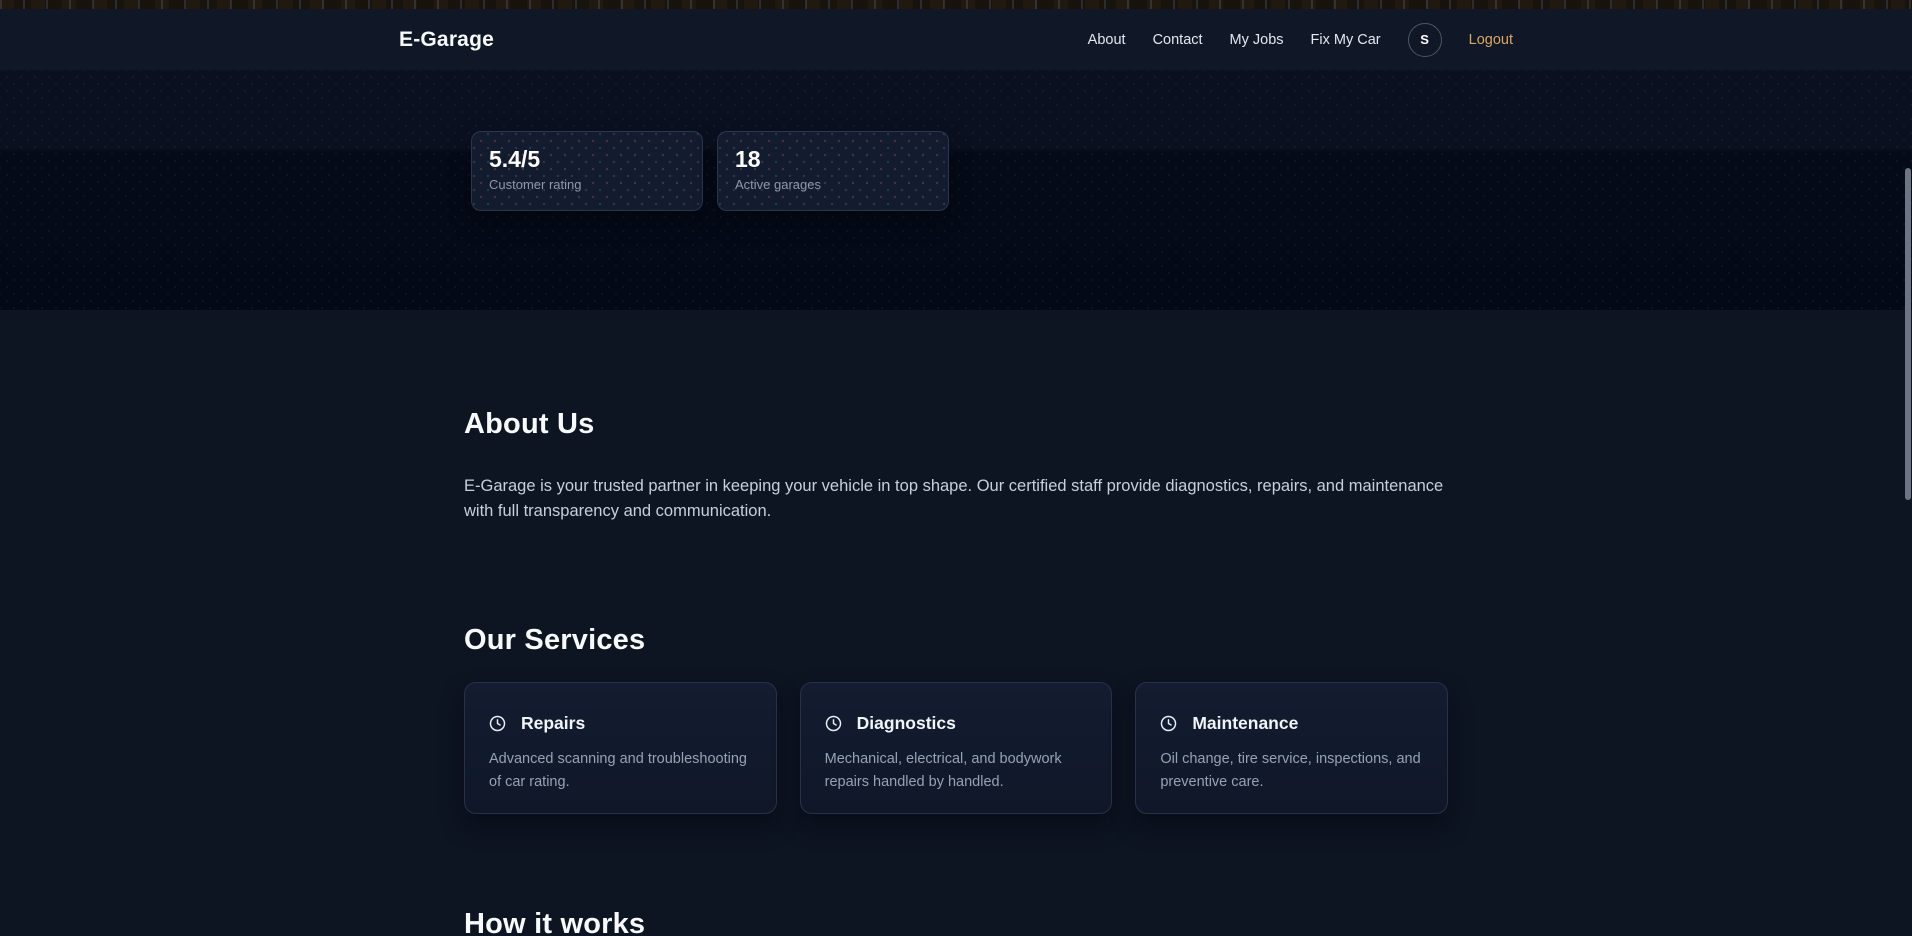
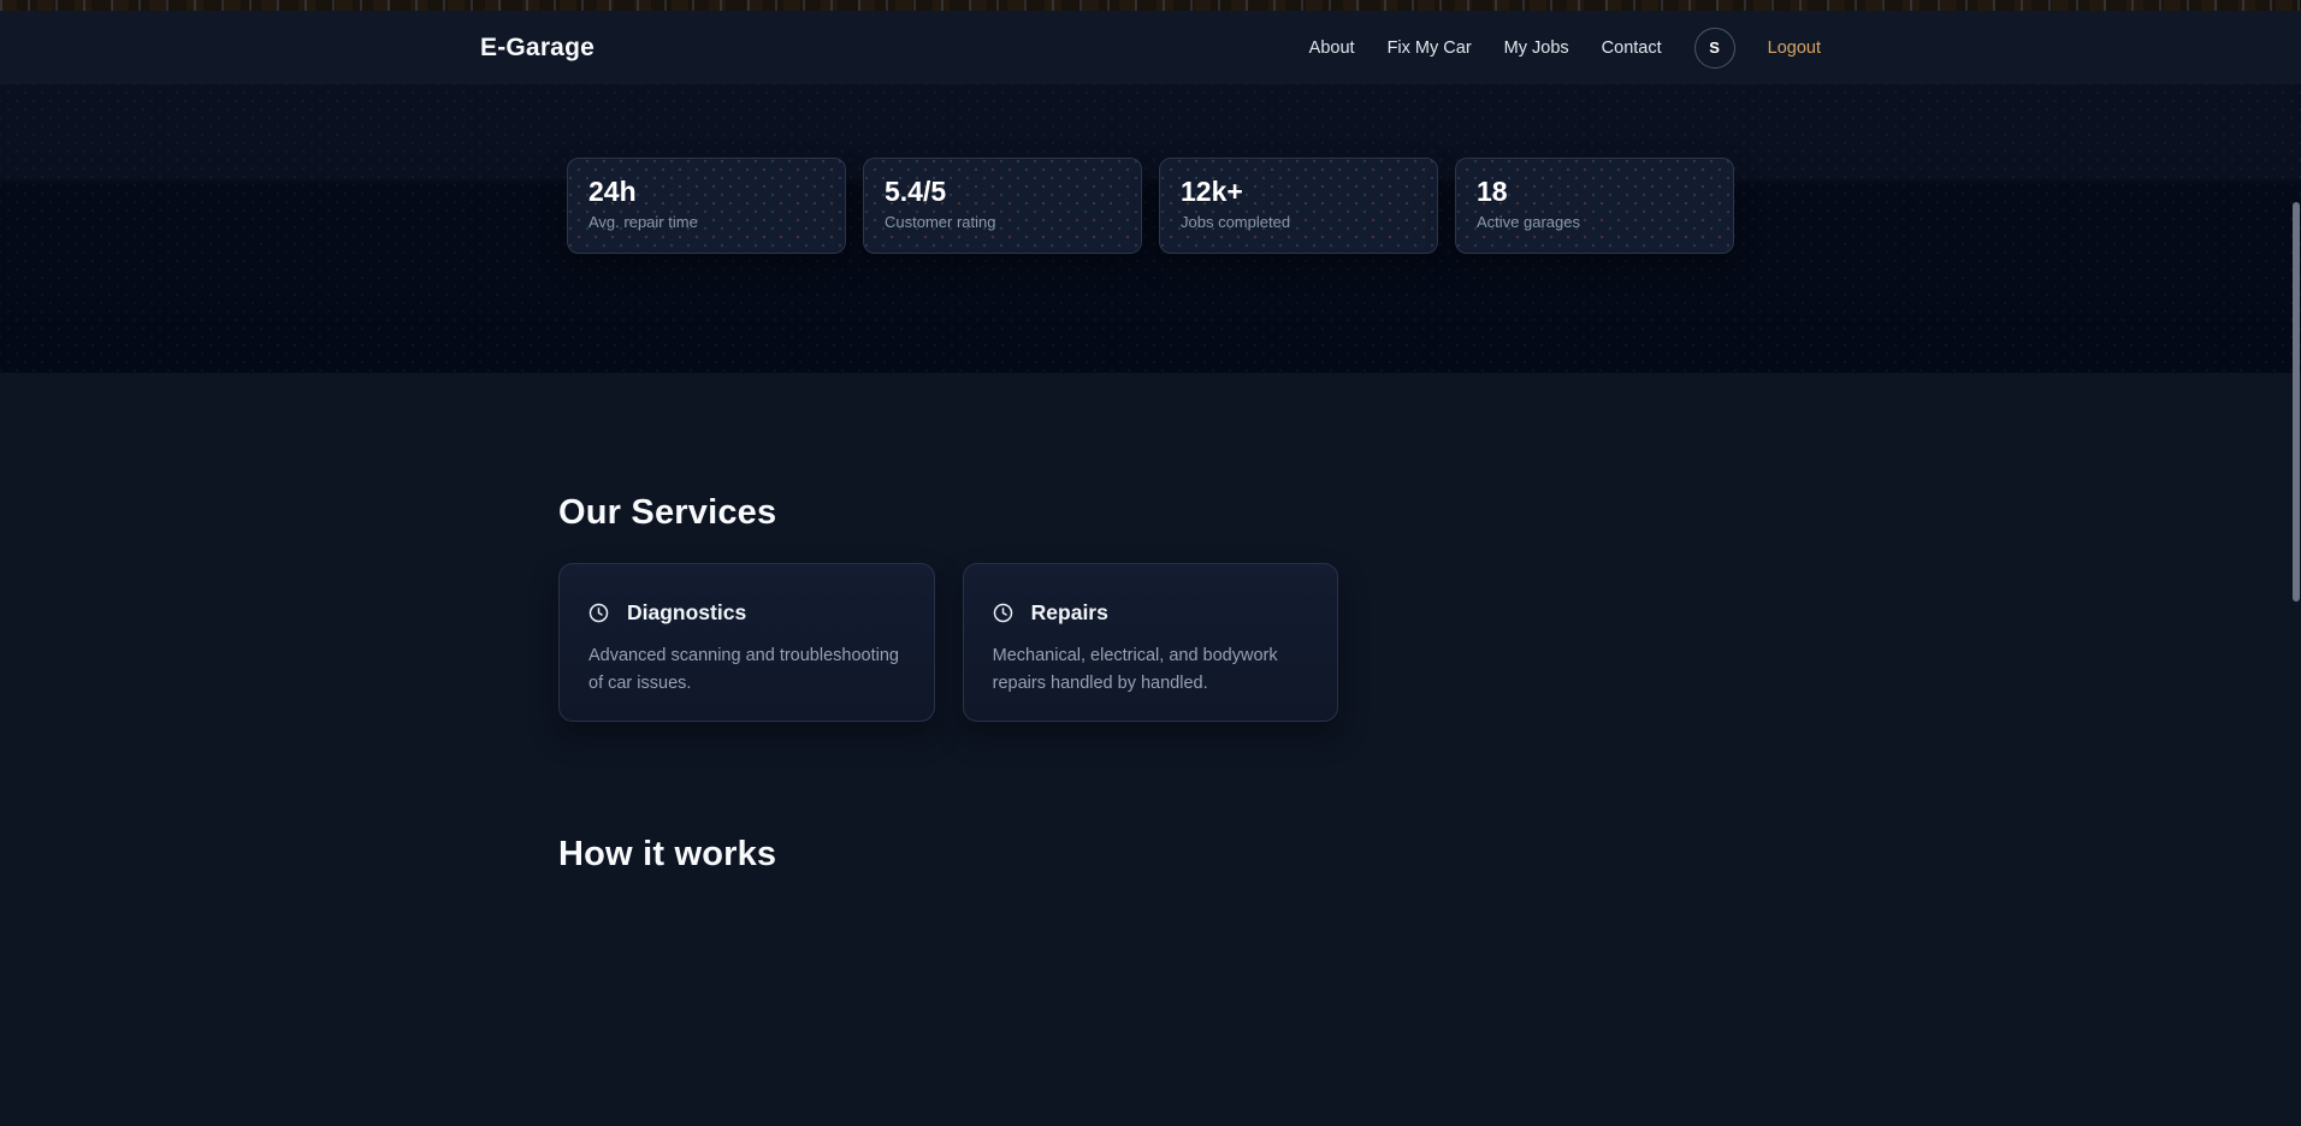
  E-Garage
  About
- Contact
+ Fix My Car
  My Jobs
- Fix My Car
+ Contact
  S
  Logout
+ 24h
+ Avg. repair time
  5.4/5
  Customer rating
+ 12k+
+ Jobs completed
  18
  Active garages
- About Us
- E-Garage is your trusted partner in keeping your vehicle in top shape. Our certified staff provide diagnostics, repairs, and maintenance with full transparency and communication.
  Our Services
- Repairs
+ Diagnostics
- Advanced scanning and troubleshooting of car rating.
+ Advanced scanning and troubleshooting of car issues.
- Diagnostics
+ Repairs
  Mechanical, electrical, and bodywork repairs handled by handled.
- Maintenance
- Oil change, tire service, inspections, and preventive care.
  How it works
